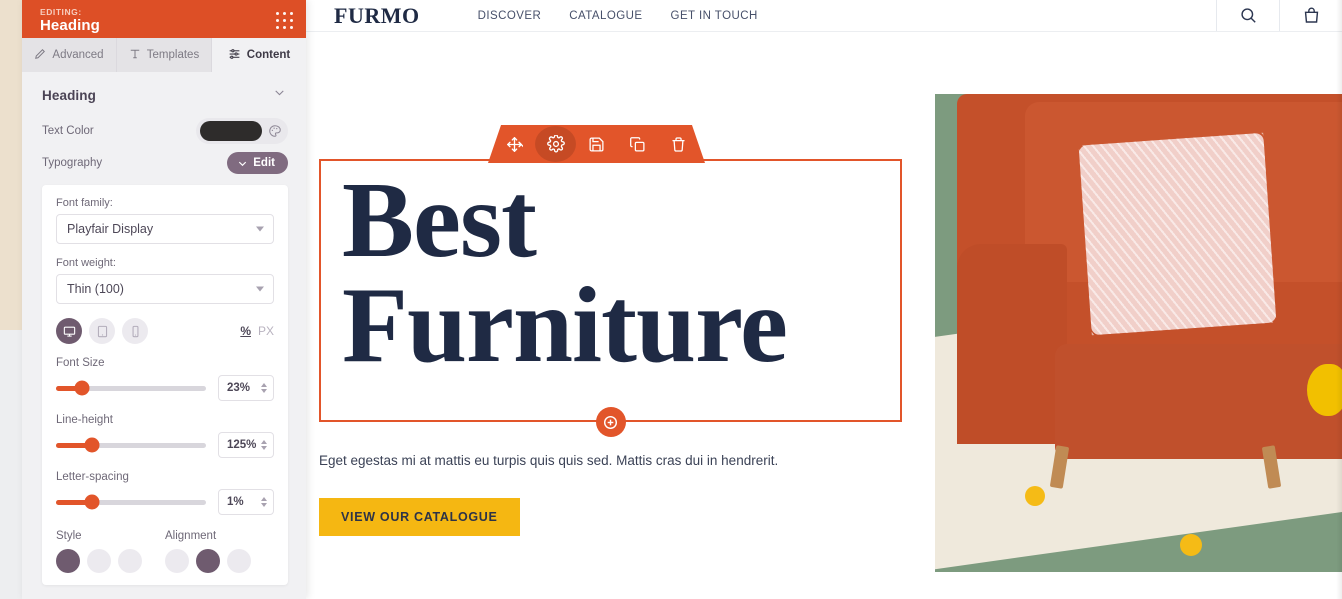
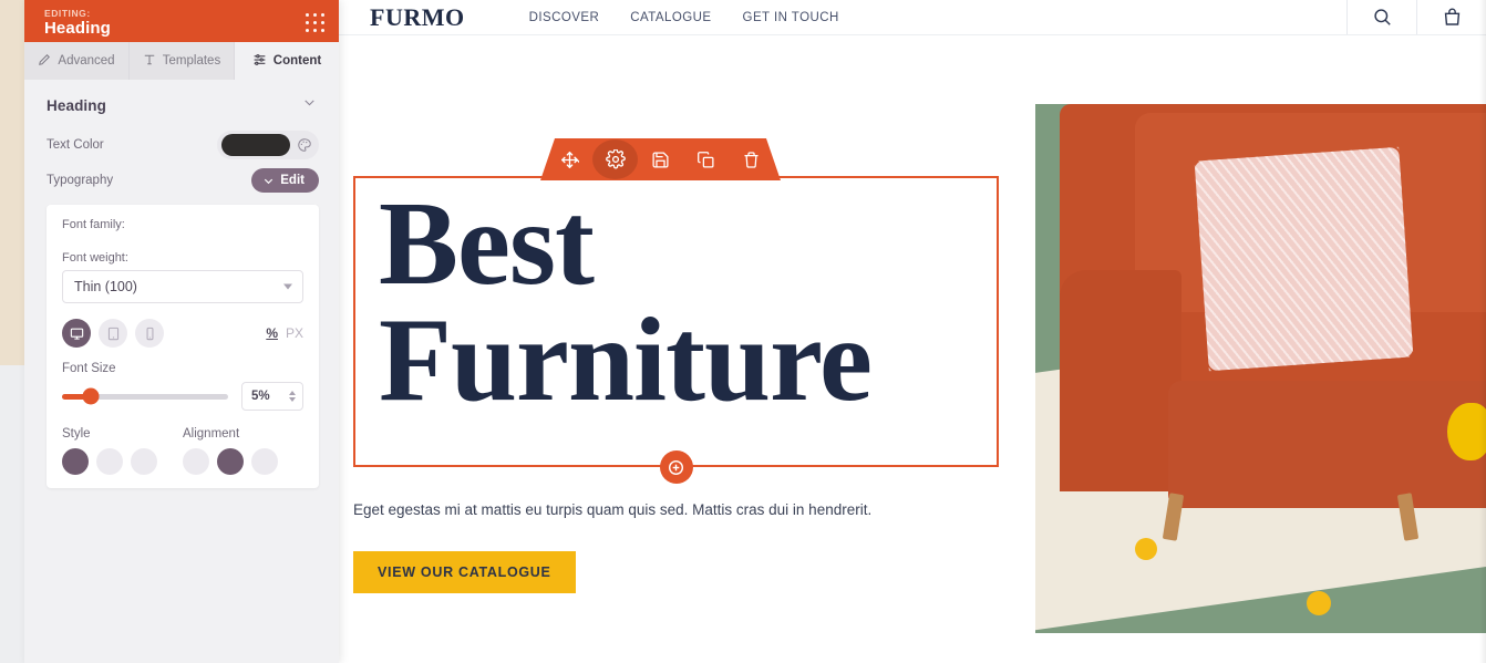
  FURMO
  DISCOVER
  CATALOGUE
  GET IN TOUCH
  Best
  Furniture
- Eget egestas mi at mattis eu turpis quis quis sed. Mattis cras dui in hendrerit.
+ Eget egestas mi at mattis eu turpis quam quis sed. Mattis cras dui in hendrerit.
  VIEW OUR CATALOGUE
  EDITING:
  Heading
  Advanced
  Templates
  Content
  Heading
  Text Color
  Typography
  Edit
  Font family:
- Playfair Display
  Font weight:
  Thin (100)
  %
  PX
  Font Size
- 23%
+ 5%
- Line-height
- 125%
- Letter-spacing
- 1%
  Style
  Alignment
